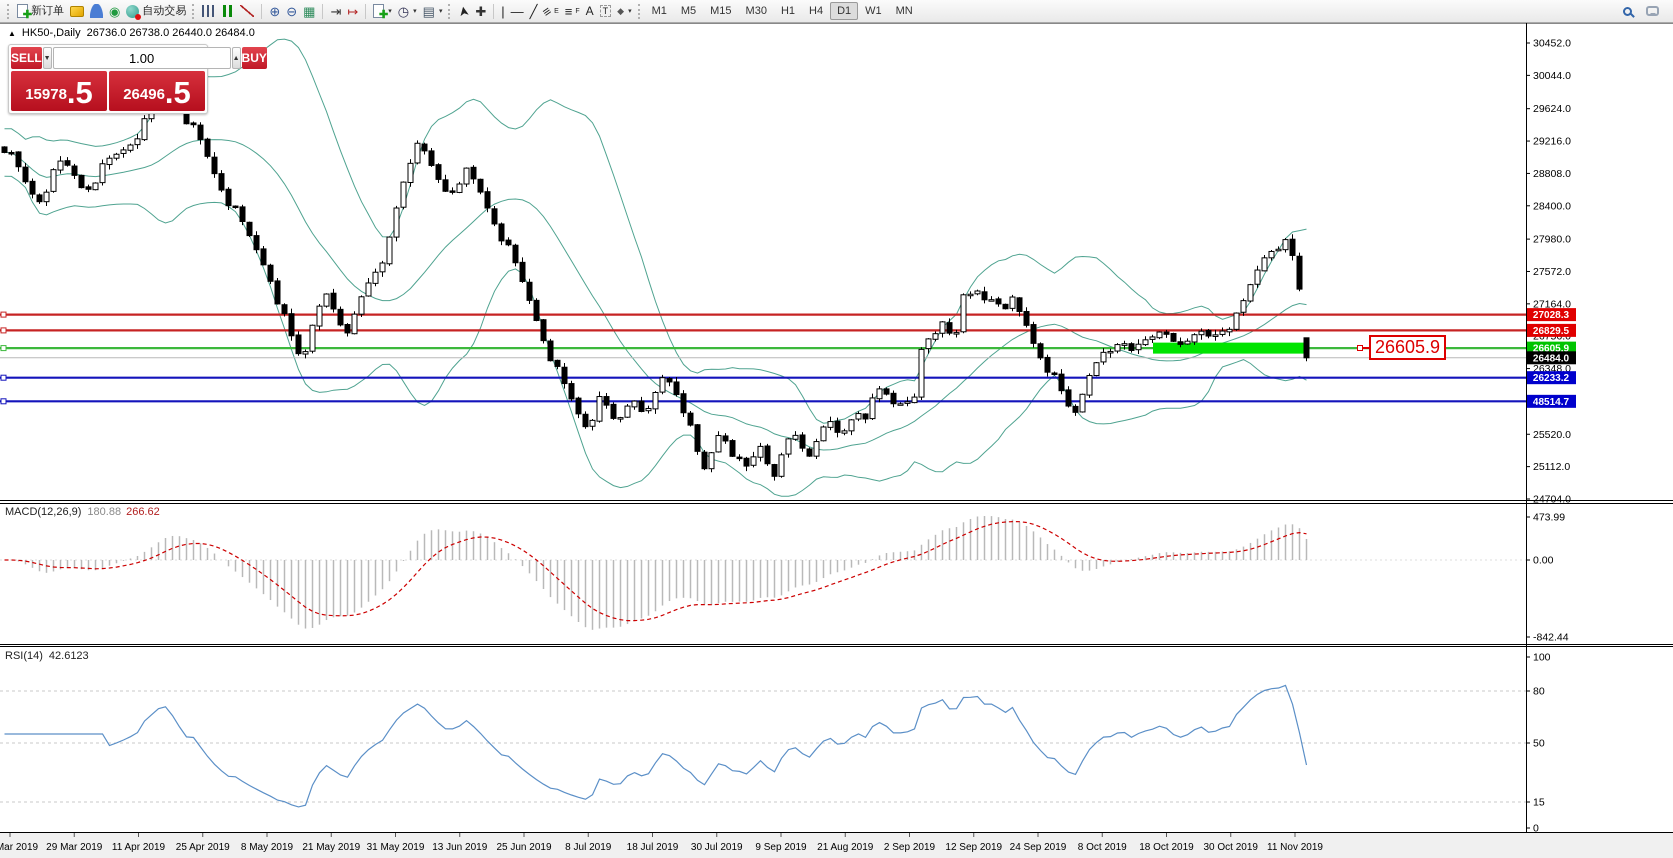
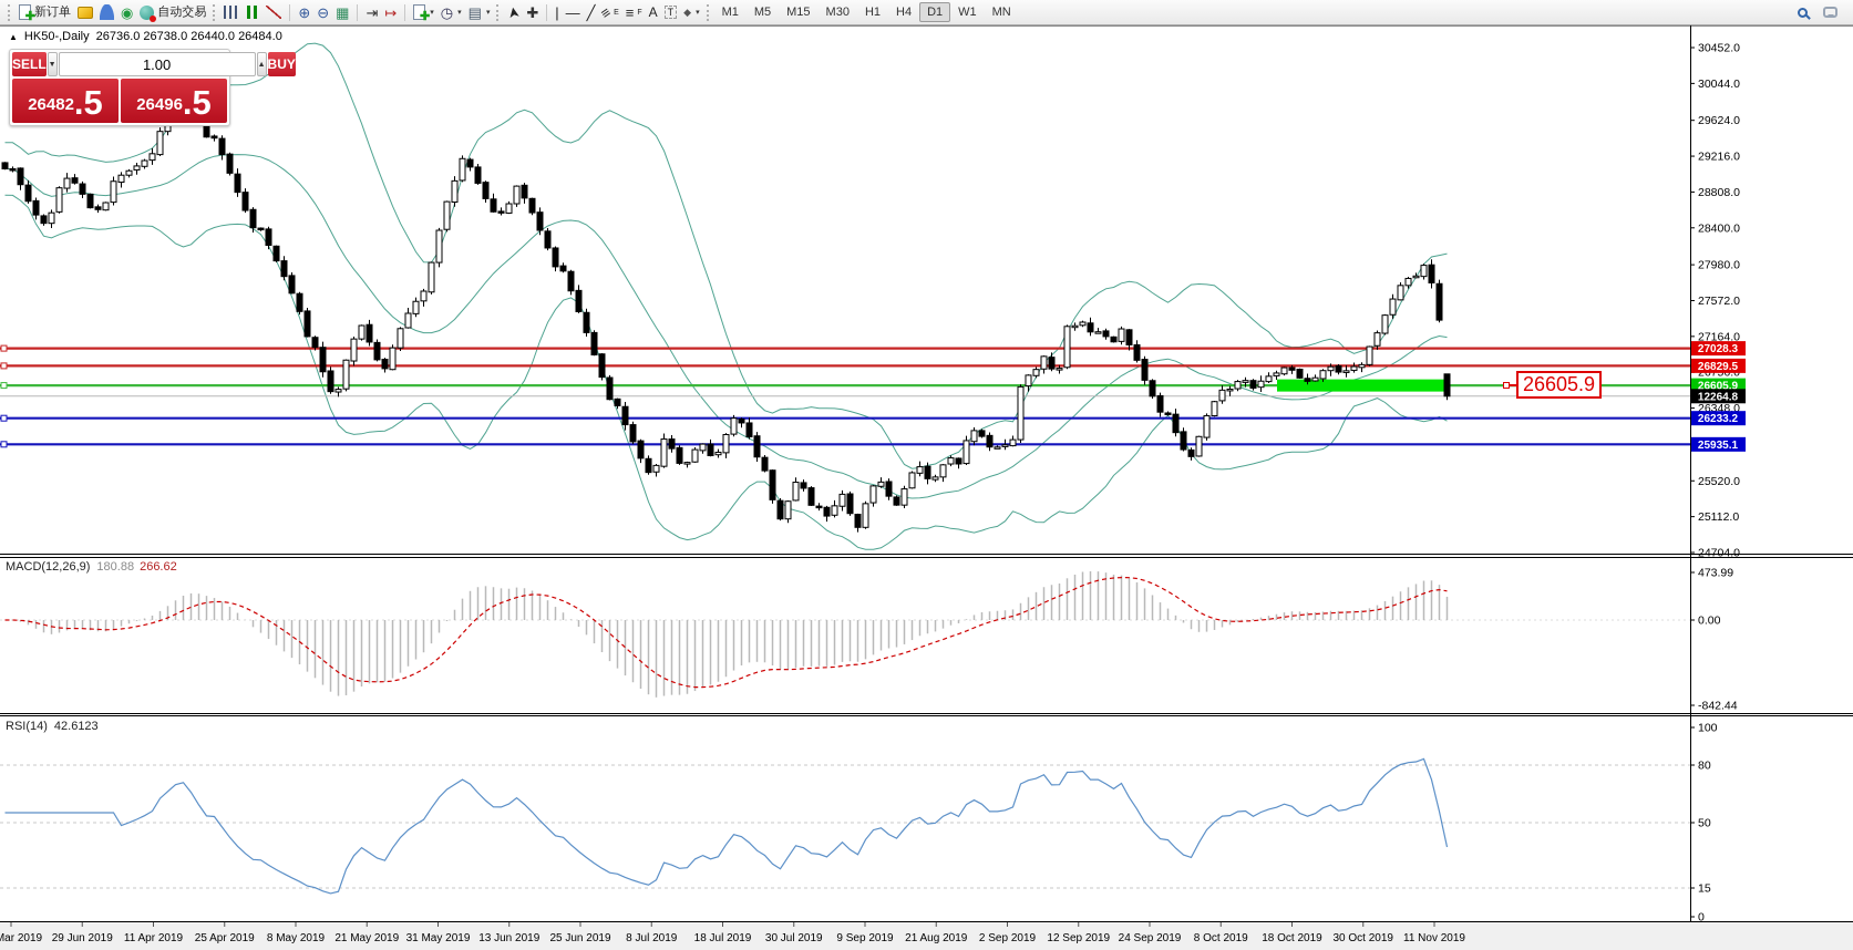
  ✚
  新订单
  ◉
  自动交易
  ⊕
  ⊖
  ▦
  ⇥
  ↦
  ✚
  ◷
  ▤
  ✚
  |
  —
  ╱
  ≡
  A
  T
  ◆
  M1
  M5
  M15
  M30
  H1
  H4
  D1
  W1
  MN
  30452.0
  30044.0
  29624.0
  29216.0
  28808.0
  28400.0
  27980.0
  27572.0
  27164.0
  26348.0
  25520.0
  25112.0
  24704.0
  473.99
  0.00
  -842.44
  100
  80
  50
  15
  0
  27028.3
  26829.5
  26605.9
  26233.2
- 48514.7
+ 25935.1
- 26484.0
+ 12264.8
- 29 Mar 2019
+ 29 Jun 2019
  11 Apr 2019
  25 Apr 2019
  8 May 2019
  21 May 2019
  31 May 2019
  13 Jun 2019
  25 Jun 2019
  8 Jul 2019
  18 Jul 2019
  30 Jul 2019
  9 Sep 2019
  21 Aug 2019
  2 Sep 2019
  12 Sep 2019
  24 Sep 2019
  8 Oct 2019
  18 Oct 2019
  30 Oct 2019
  11 Nov 2019
  ▲
  HK50-,Daily
  26736.0 26738.0 26440.0 26484.0
  SELL
  1.00
  BUY
- 15978
+ 26482
  .5
  26496
  .5
  26605.9
  MACD(12,26,9) 180.88 266.62
  RSI(14) 42.6123
